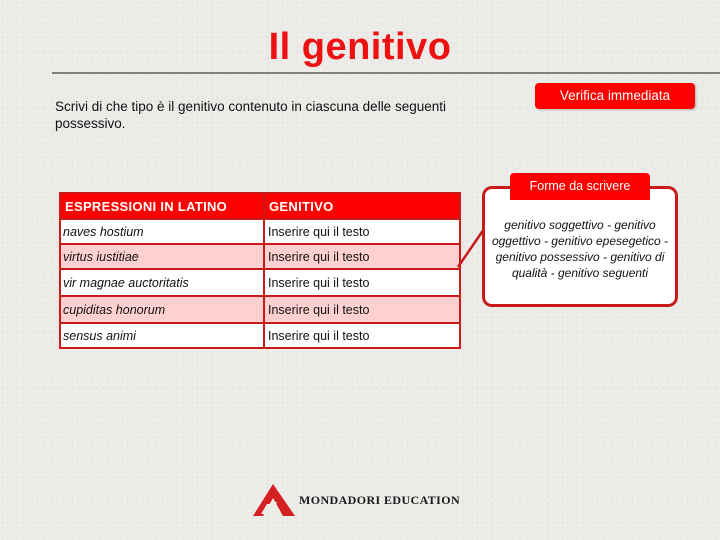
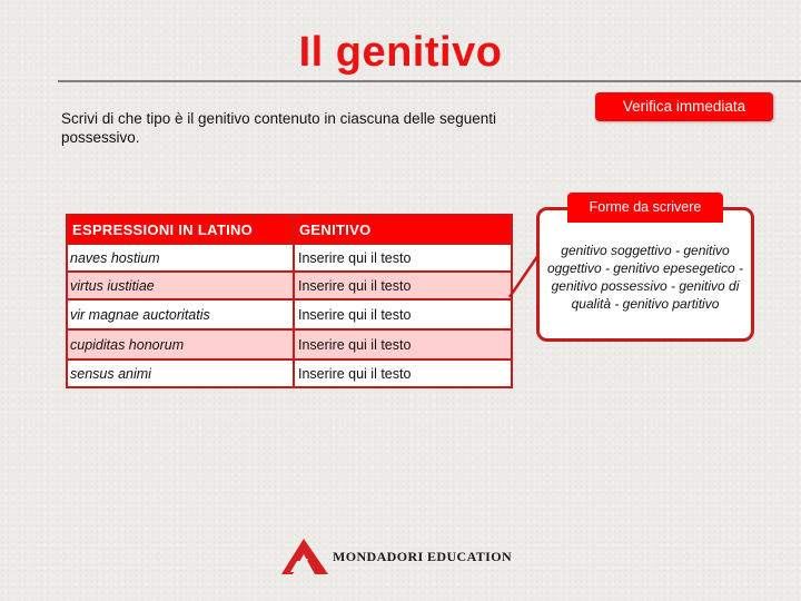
  Il genitivo
  Scrivi di che tipo è il genitivo contenuto in ciascuna delle seguenti possessivo.
  Verifica immediata
  ESPRESSIONI IN LATINO	GENITIVO
  naves hostium	Inserire qui il testo
  virtus iustitiae	Inserire qui il testo
  vir magnae auctoritatis	Inserire qui il testo
  cupiditas honorum	Inserire qui il testo
  sensus animi	Inserire qui il testo
- genitivo soggettivo - genitivo oggettivo - genitivo epesegetico - genitivo possessivo - genitivo di qualità - genitivo seguenti
+ genitivo soggettivo - genitivo oggettivo - genitivo epesegetico - genitivo possessivo - genitivo di qualità - genitivo partitivo
  Forme da scrivere
  MONDADORI EDUCATION
